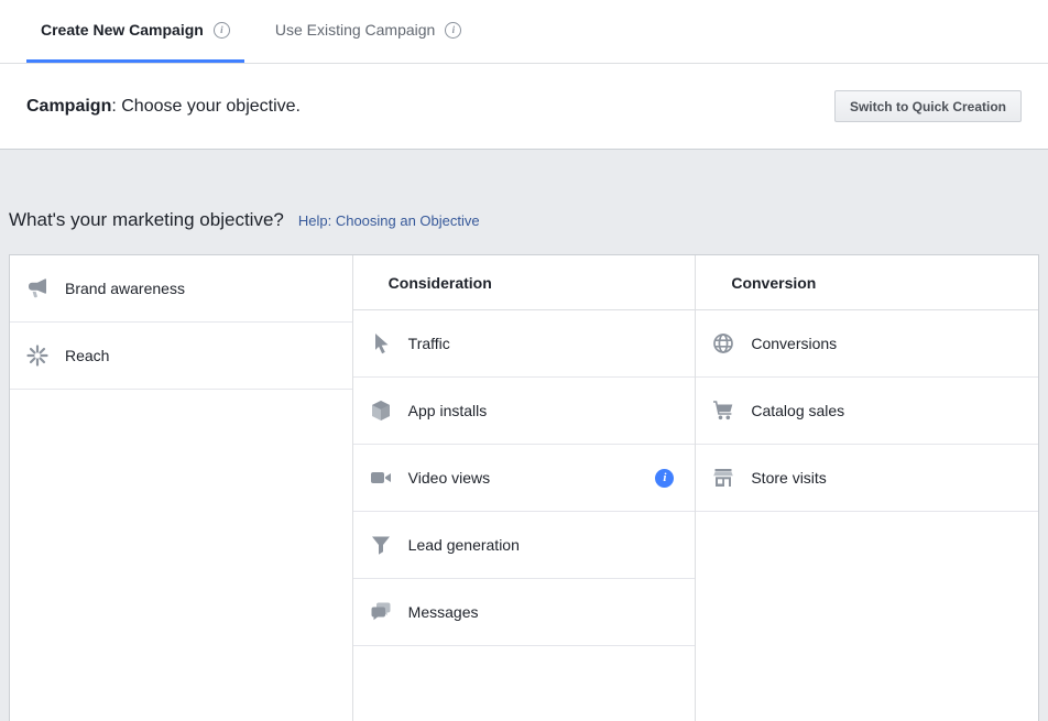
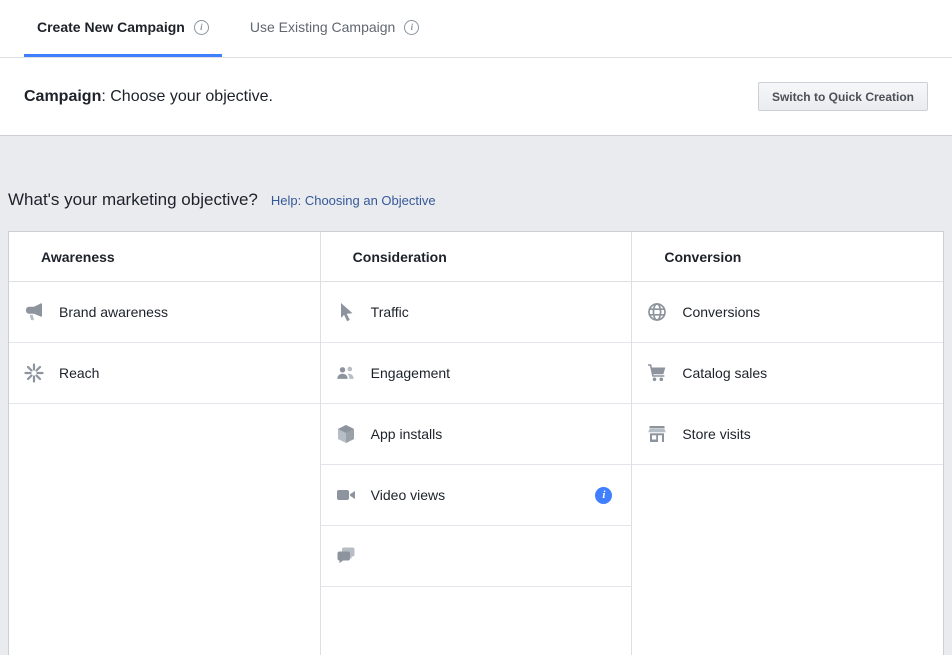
  Create New Campaign
  i
  Use Existing Campaign
  i
  Campaign: Choose your objective.
  Switch to Quick Creation
  What's your marketing objective?
  Help: Choosing an Objective
+ Awareness
  Brand awareness
  Reach
  Consideration
  Traffic
+ Engagement
  App installs
  Video views
  i
- Lead generation
- Messages
  Conversion
  Conversions
  Catalog sales
  Store visits
